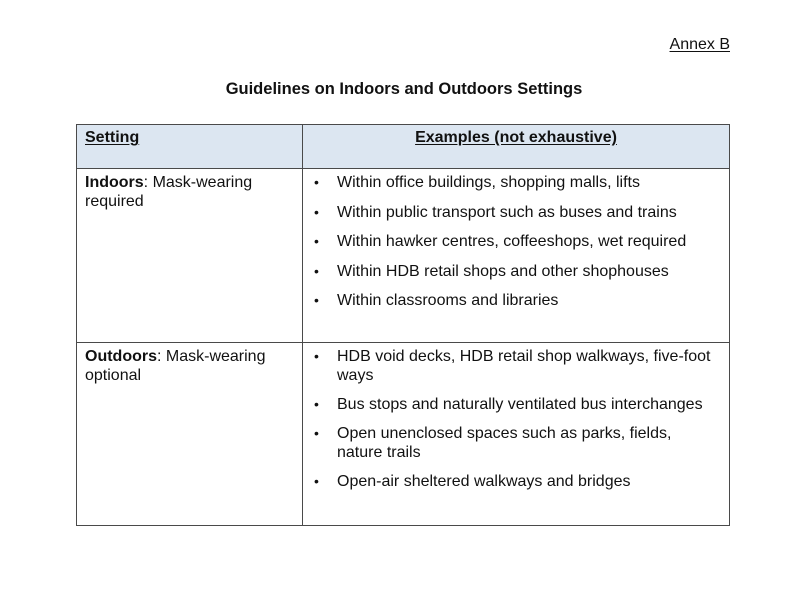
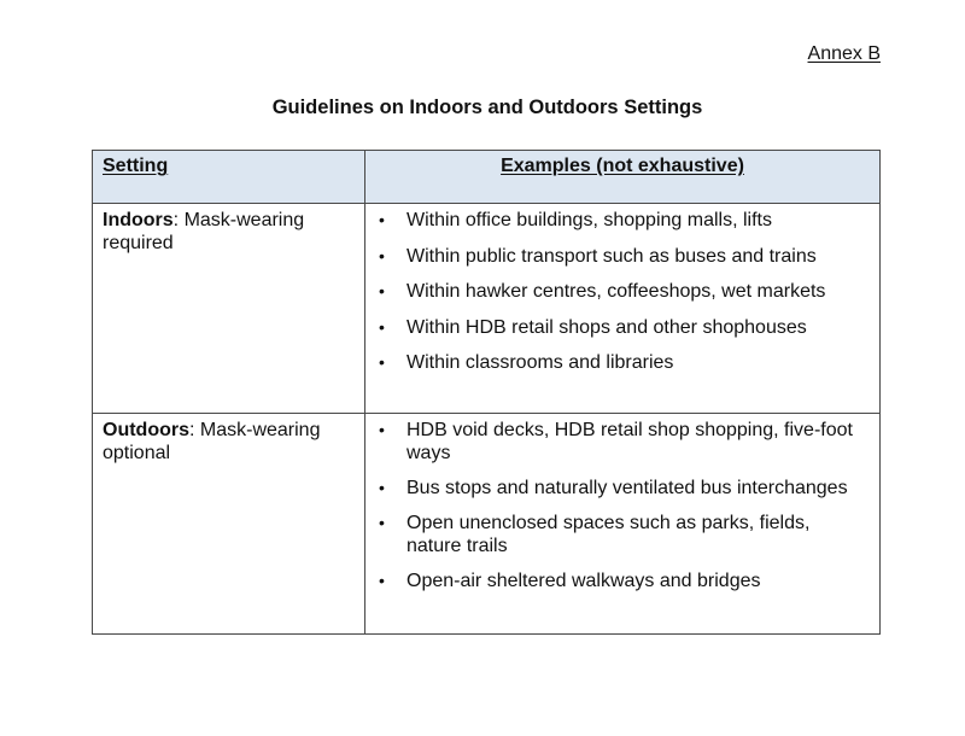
  Annex B
  Guidelines on Indoors and Outdoors Settings
  Setting	Examples (not exhaustive)
- Indoors: Mask-wearing required	• Within office buildings, shopping malls, lifts • Within public transport such as buses and trains • Within hawker centres, coffeeshops, wet required • Within HDB retail shops and other shophouses • Within classrooms and libraries
+ Indoors: Mask-wearing required	• Within office buildings, shopping malls, lifts • Within public transport such as buses and trains • Within hawker centres, coffeeshops, wet markets • Within HDB retail shops and other shophouses • Within classrooms and libraries
- Outdoors: Mask-wearing optional	• HDB void decks, HDB retail shop walkways, five-foot ways • Bus stops and naturally ventilated bus interchanges • Open unenclosed spaces such as parks, fields, nature trails • Open-air sheltered walkways and bridges
+ Outdoors: Mask-wearing optional	• HDB void decks, HDB retail shop shopping, five-foot ways • Bus stops and naturally ventilated bus interchanges • Open unenclosed spaces such as parks, fields, nature trails • Open-air sheltered walkways and bridges
